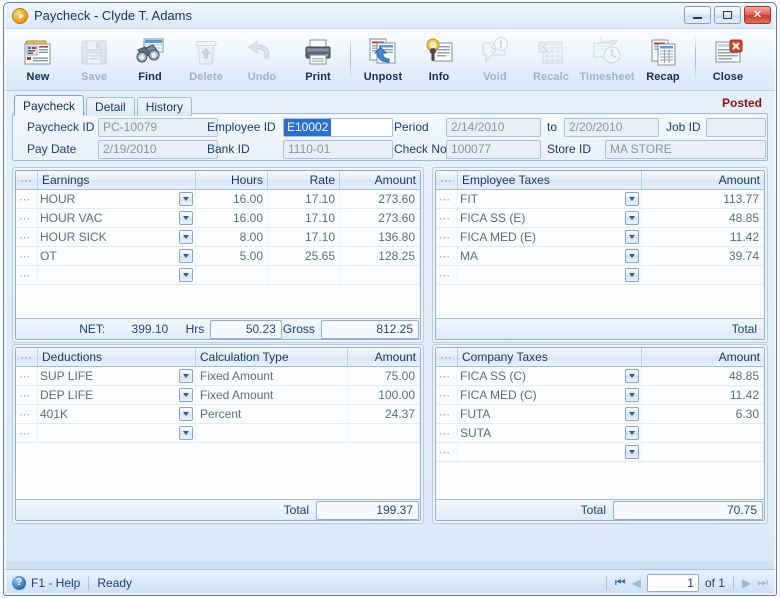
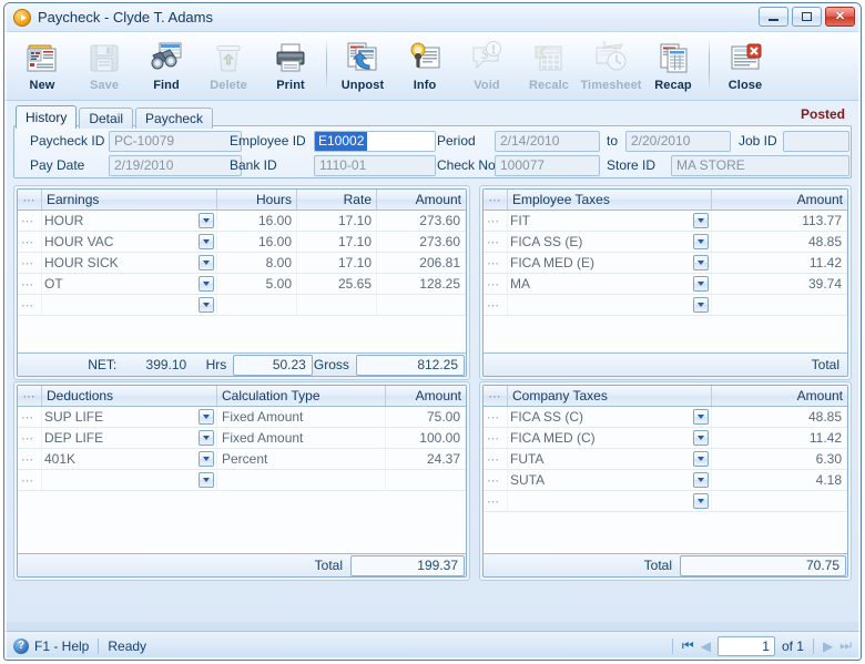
  Paycheck - Clyde T. Adams
  ✕
  New
  Save
  Find
  Delete
- Undo
  Print
  Unpost
  Info
  $
  Void
  Recalc
  1
  Timesheet
  Recap
  Close
- Paycheck
+ History
  Detail
- History
+ Paycheck
  Posted
  Paycheck ID
  PC-10079
  Employee ID
  E10002
  Period
  2/14/2010
  to
  2/20/2010
  Job ID
  Pay Date
  2/19/2010
  Bank ID
  1110-01
  Check No
  100077
  Store ID
  MA STORE
  ⋯
  Earnings
  Hours
  Rate
  Amount
  ⋯
  HOUR
  16.00
  17.10
  273.60
  ⋯
  HOUR VAC
  16.00
  17.10
  273.60
  ⋯
  HOUR SICK
  8.00
  17.10
- 136.80
+ 206.81
  ⋯
  OT
  5.00
  25.65
  128.25
  ⋯
  NET:
  399.10
  Hrs
  50.23
  Gross
  812.25
  ⋯
  Employee Taxes
  Amount
  ⋯
  FIT
  113.77
  ⋯
  FICA SS (E)
  48.85
  ⋯
  FICA MED (E)
  11.42
  ⋯
  MA
  39.74
  ⋯
  Total
  ⋯
  Deductions
  Calculation Type
  Amount
  ⋯
  SUP LIFE
  Fixed Amount
  75.00
  ⋯
  DEP LIFE
  Fixed Amount
  100.00
  ⋯
  401K
  Percent
  24.37
  ⋯
  Total
  199.37
  ⋯
  Company Taxes
  Amount
  ⋯
  FICA SS (C)
  48.85
  ⋯
  FICA MED (C)
  11.42
  ⋯
  FUTA
  6.30
  ⋯
  SUTA
+ 4.18
  ⋯
  Total
  70.75
  ?
  F1 - Help
  Ready
  ⏮
  ◀
  1
  of 1
  ▶
  ⏭
